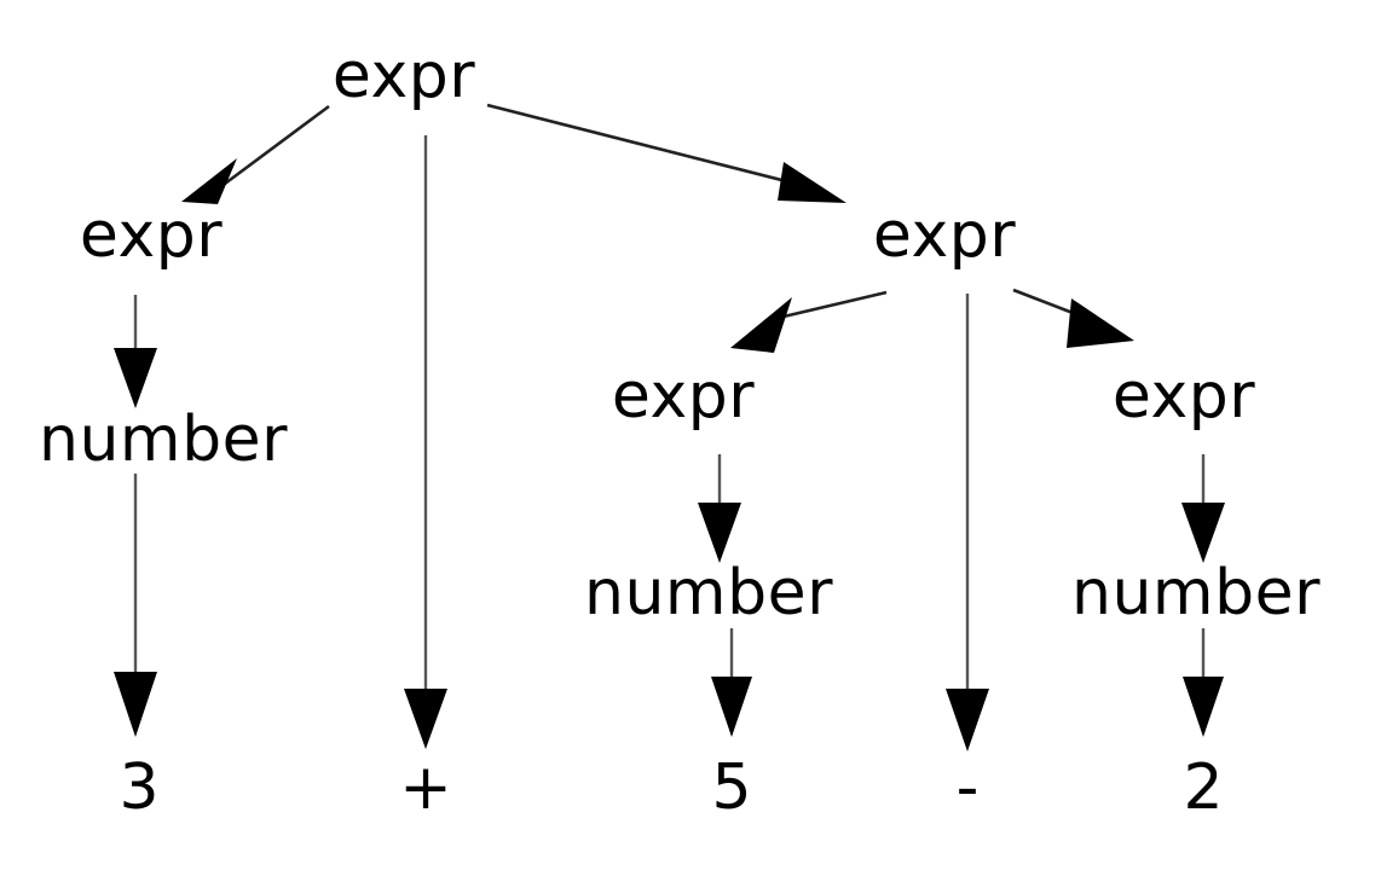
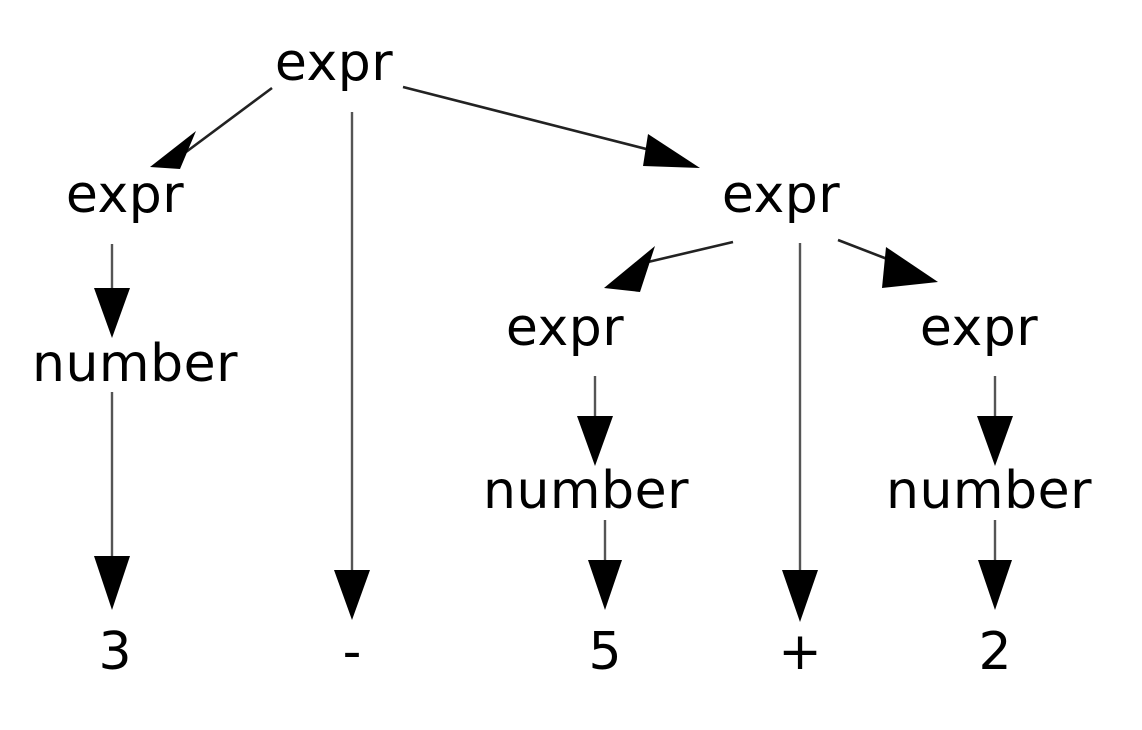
  expr
  expr
  number
  expr
  expr
  expr
  number
  number
  3
- +
+ -
  5
- -
+ +
  2
